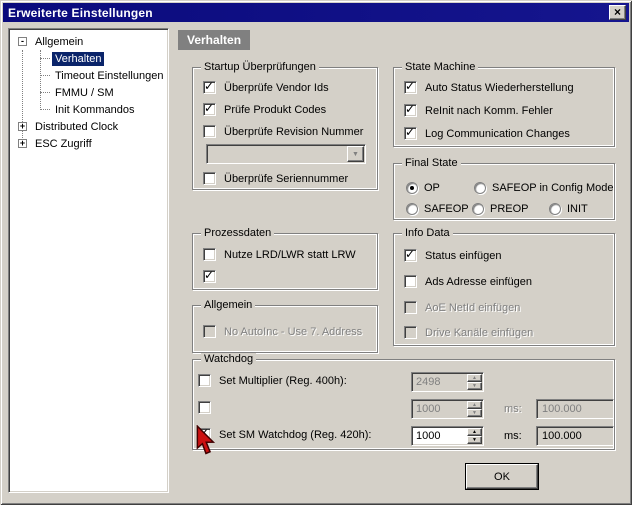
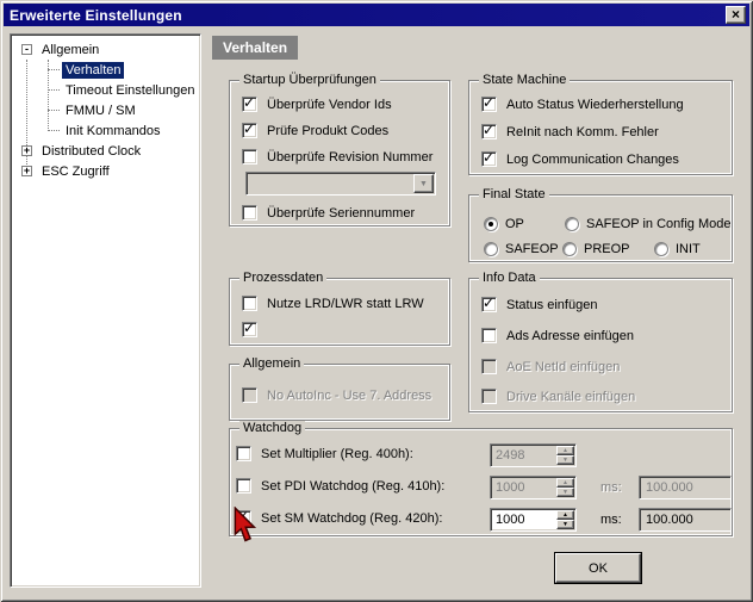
  Erweiterte Einstellungen
  ×
  -
  Allgemein
  Verhalten
  Timeout Einstellungen
  FMMU / SM
  Init Kommandos
  +
  Distributed Clock
  +
  ESC Zugriff
  Verhalten
  Startup Überprüfungen
  ✓
  Überprüfe Vendor Ids
  ✓
  Prüfe Produkt Codes
  Überprüfe Revision Nummer
  Überprüfe Seriennummer
  State Machine
  ✓
  Auto Status Wiederherstellung
  ✓
  ReInit nach Komm. Fehler
  ✓
  Log Communication Changes
  Final State
  OP
  SAFEOP in Config Mode
  SAFEOP
  PREOP
  INIT
  Prozessdaten
  Nutze LRD/LWR statt LRW
  ✓
  Info Data
  ✓
  Status einfügen
  Ads Adresse einfügen
  AoE NetId einfügen
  Drive Kanäle einfügen
  Allgemein
  No AutoInc - Use 7. Address
  Watchdog
  Set Multiplier (Reg. 400h):
  2498
+ Set PDI Watchdog (Reg. 410h):
  1000
  ms:
  100.000
  Set SM Watchdog (Reg. 420h):
  1000
  ms:
  100.000
  OK
